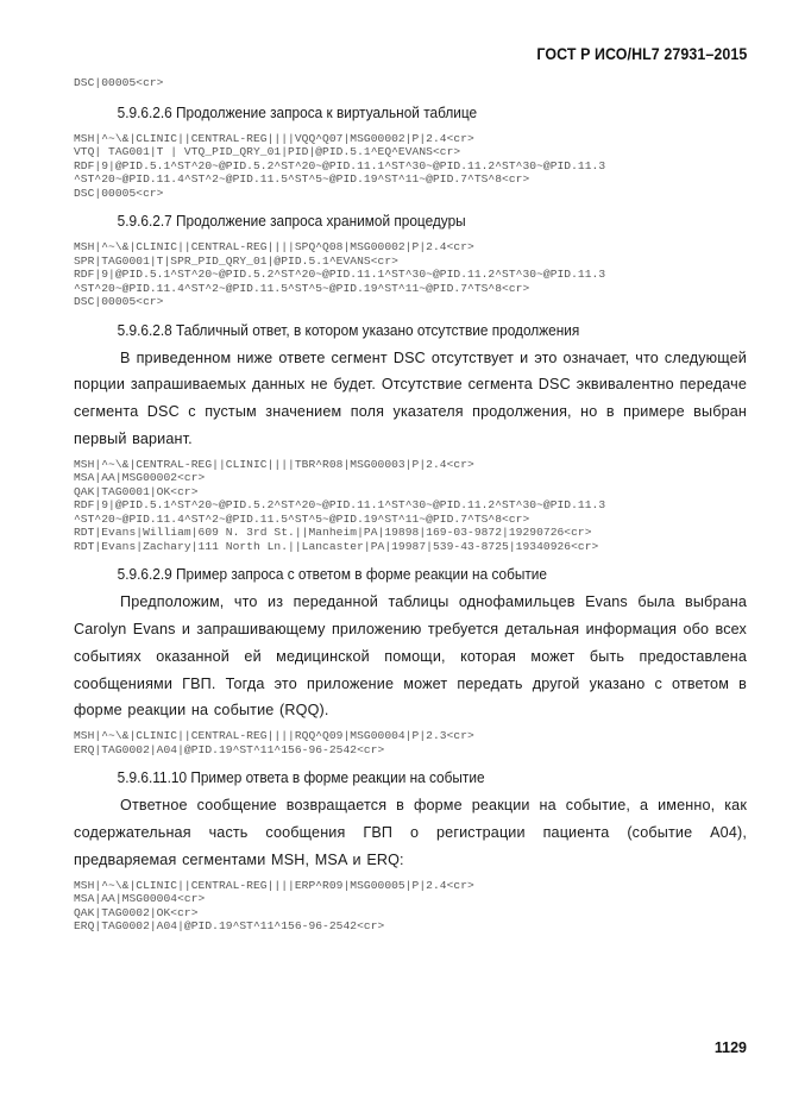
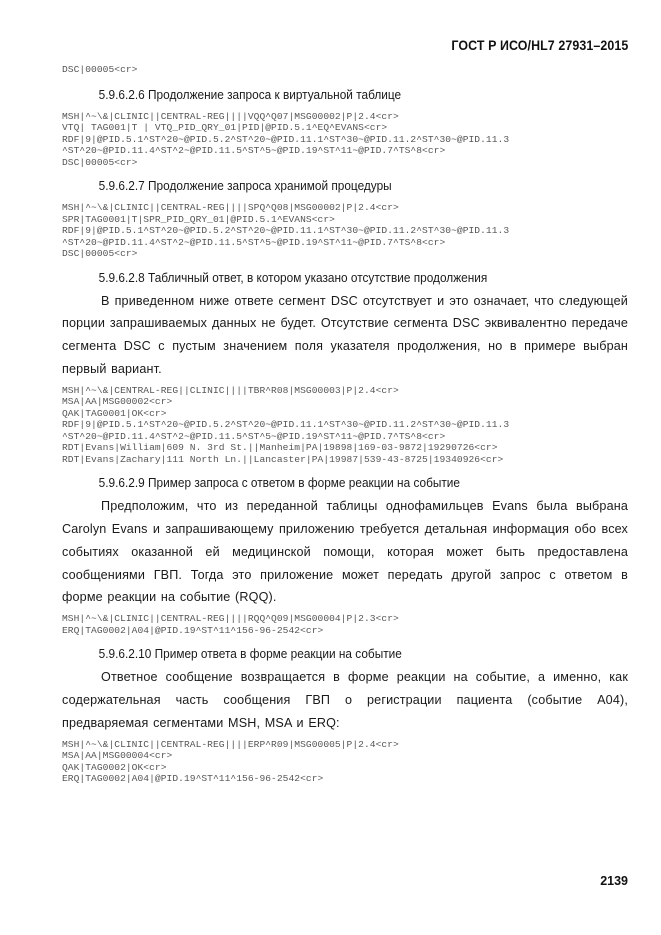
  ГОСТ Р ИСО/HL7 27931–2015
  DSC|00005<cr>
  5.9.6.2.6 Продолжение запроса к виртуальной таблице
  MSH|^~\&|CLINIC||CENTRAL-REG||||VQQ^Q07|MSG00002|P|2.4<cr>
  VTQ| TAG001|T | VTQ_PID_QRY_01|PID|@PID.5.1^EQ^EVANS<cr>
  RDF|9|@PID.5.1^ST^20~@PID.5.2^ST^20~@PID.11.1^ST^30~@PID.11.2^ST^30~@PID.11.3
  ^ST^20~@PID.11.4^ST^2~@PID.11.5^ST^5~@PID.19^ST^11~@PID.7^TS^8<cr>
  DSC|00005<cr>
  5.9.6.2.7 Продолжение запроса хранимой процедуры
  MSH|^~\&|CLINIC||CENTRAL-REG||||SPQ^Q08|MSG00002|P|2.4<cr>
  SPR|TAG0001|T|SPR_PID_QRY_01|@PID.5.1^EVANS<cr>
  RDF|9|@PID.5.1^ST^20~@PID.5.2^ST^20~@PID.11.1^ST^30~@PID.11.2^ST^30~@PID.11.3
  ^ST^20~@PID.11.4^ST^2~@PID.11.5^ST^5~@PID.19^ST^11~@PID.7^TS^8<cr>
  DSC|00005<cr>
  5.9.6.2.8 Табличный ответ, в котором указано отсутствие продолжения
  В приведенном ниже ответе сегмент DSC отсутствует и это означает, что следующей порции запрашиваемых данных не будет. Отсутствие сегмента DSC эквивалентно передаче сегмента DSC с пустым значением поля указателя продолжения, но в примере выбран первый вариант.
  MSH|^~\&|CENTRAL-REG||CLINIC||||TBR^R08|MSG00003|P|2.4<cr>
  MSA|AA|MSG00002<cr>
  QAK|TAG0001|OK<cr>
  RDF|9|@PID.5.1^ST^20~@PID.5.2^ST^20~@PID.11.1^ST^30~@PID.11.2^ST^30~@PID.11.3
  ^ST^20~@PID.11.4^ST^2~@PID.11.5^ST^5~@PID.19^ST^11~@PID.7^TS^8<cr>
  RDT|Evans|William|609 N. 3rd St.||Manheim|PA|19898|169-03-9872|19290726<cr>
  RDT|Evans|Zachary|111 North Ln.||Lancaster|PA|19987|539-43-8725|19340926<cr>
  5.9.6.2.9 Пример запроса с ответом в форме реакции на событие
- Предположим, что из переданной таблицы однофамильцев Evans была выбрана Carolyn Evans и запрашивающему приложению требуется детальная информация обо всех событиях оказанной ей медицинской помощи, которая может быть предоставлена сообщениями ГВП. Тогда это приложение может передать другой указано с ответом в форме реакции на событие (RQQ).
+ Предположим, что из переданной таблицы однофамильцев Evans была выбрана Carolyn Evans и запрашивающему приложению требуется детальная информация обо всех событиях оказанной ей медицинской помощи, которая может быть предоставлена сообщениями ГВП. Тогда это приложение может передать другой запрос с ответом в форме реакции на событие (RQQ).
  MSH|^~\&|CLINIC||CENTRAL-REG||||RQQ^Q09|MSG00004|P|2.3<cr>
  ERQ|TAG0002|A04|@PID.19^ST^11^156-96-2542<cr>
- 5.9.6.11.10 Пример ответа в форме реакции на событие
+ 5.9.6.2.10 Пример ответа в форме реакции на событие
  Ответное сообщение возвращается в форме реакции на событие, а именно, как содержательная часть сообщения ГВП о регистрации пациента (событие А04), предваряемая сегментами MSH, MSA и ERQ:
  MSH|^~\&|CLINIC||CENTRAL-REG||||ERP^R09|MSG00005|P|2.4<cr>
  MSA|AA|MSG00004<cr>
  QAK|TAG0002|OK<cr>
  ERQ|TAG0002|A04|@PID.19^ST^11^156-96-2542<cr>
- 1129
+ 2139
